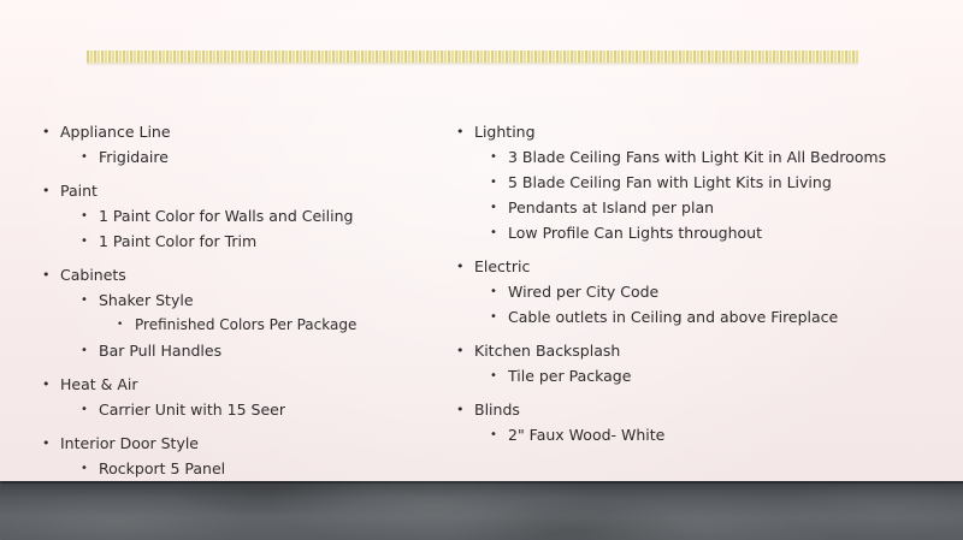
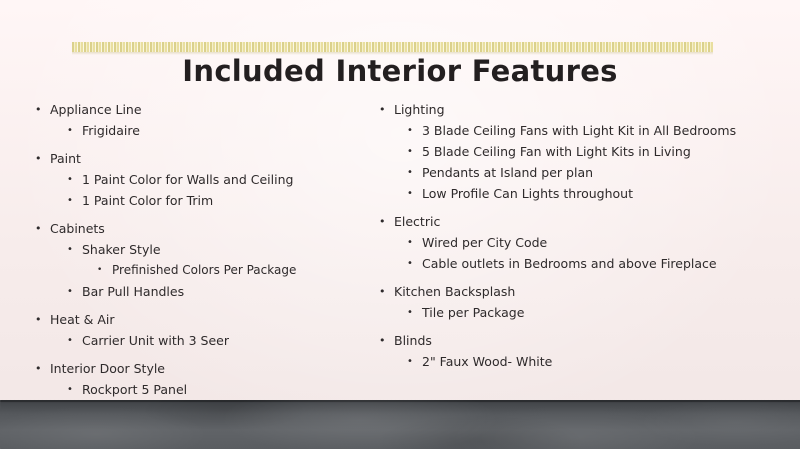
+ Included Interior Features
  Appliance Line
  Frigidaire
  Paint
  1 Paint Color for Walls and Ceiling
  1 Paint Color for Trim
  Cabinets
  Shaker Style
  Prefinished Colors Per Package
  Bar Pull Handles
  Heat & Air
- Carrier Unit with 15 Seer
+ Carrier Unit with 3 Seer
  Interior Door Style
  Rockport 5 Panel
  Lighting
  3 Blade Ceiling Fans with Light Kit in All Bedrooms
  5 Blade Ceiling Fan with Light Kits in Living
  Pendants at Island per plan
  Low Profile Can Lights throughout
  Electric
  Wired per City Code
- Cable outlets in Ceiling and above Fireplace
+ Cable outlets in Bedrooms and above Fireplace
  Kitchen Backsplash
  Tile per Package
  Blinds
  2" Faux Wood- White
